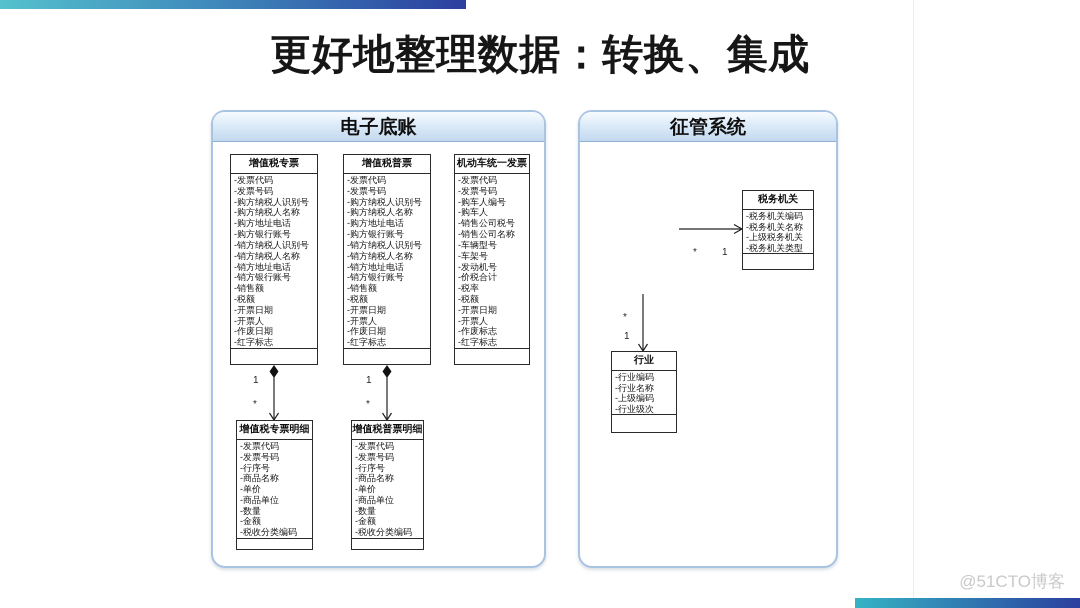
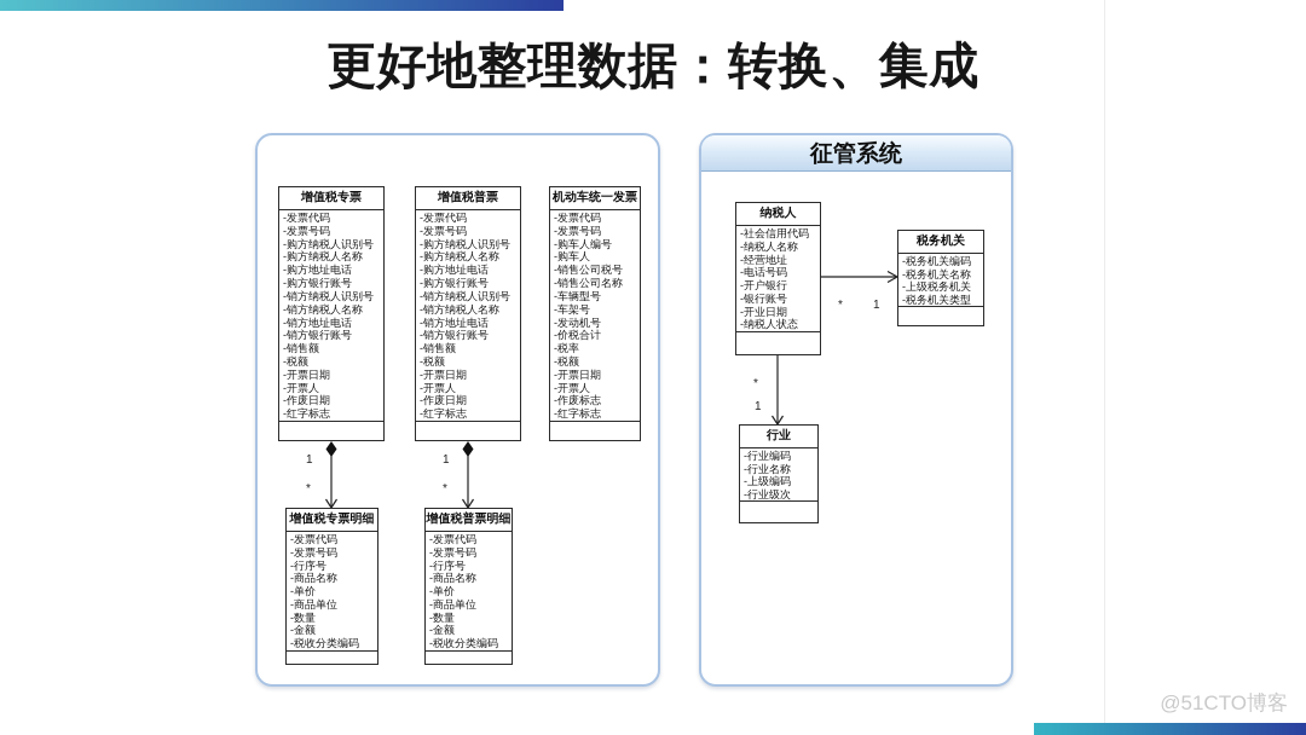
  更好地整理数据：转换、集成
  1
  *
  1
  *
  增值税专票
  -发票代码
  -发票号码
  -购方纳税人识别号
  -购方纳税人名称
  -购方地址电话
  -购方银行账号
  -销方纳税人识别号
  -销方纳税人名称
  -销方地址电话
  -销方银行账号
  -销售额
  -税额
  -开票日期
  -开票人
  -作废日期
  -红字标志
  增值税普票
  -发票代码
  -发票号码
  -购方纳税人识别号
  -购方纳税人名称
  -购方地址电话
  -购方银行账号
  -销方纳税人识别号
  -销方纳税人名称
  -销方地址电话
  -销方银行账号
  -销售额
  -税额
  -开票日期
  -开票人
  -作废日期
  -红字标志
  机动车统一发票
  -发票代码
  -发票号码
  -购车人编号
  -购车人
  -销售公司税号
  -销售公司名称
  -车辆型号
  -车架号
  -发动机号
  -价税合计
  -税率
  -税额
  -开票日期
  -开票人
  -作废标志
  -红字标志
  增值税专票明细
  -发票代码
  -发票号码
  -行序号
  -商品名称
  -单价
  -商品单位
  -数量
  -金额
  -税收分类编码
  增值税普票明细
  -发票代码
  -发票号码
  -行序号
  -商品名称
  -单价
  -商品单位
  -数量
  -金额
  -税收分类编码
- 电子底账
  *
  1
  *
  1
+ 纳税人
+ -社会信用代码
+ -纳税人名称
+ -经营地址
+ -电话号码
+ -开户银行
+ -银行账号
+ -开业日期
+ -纳税人状态
  税务机关
  -税务机关编码
  -税务机关名称
  -上级税务机关
  -税务机关类型
  行业
  -行业编码
  -行业名称
  -上级编码
  -行业级次
  征管系统
  @51CTO博客
